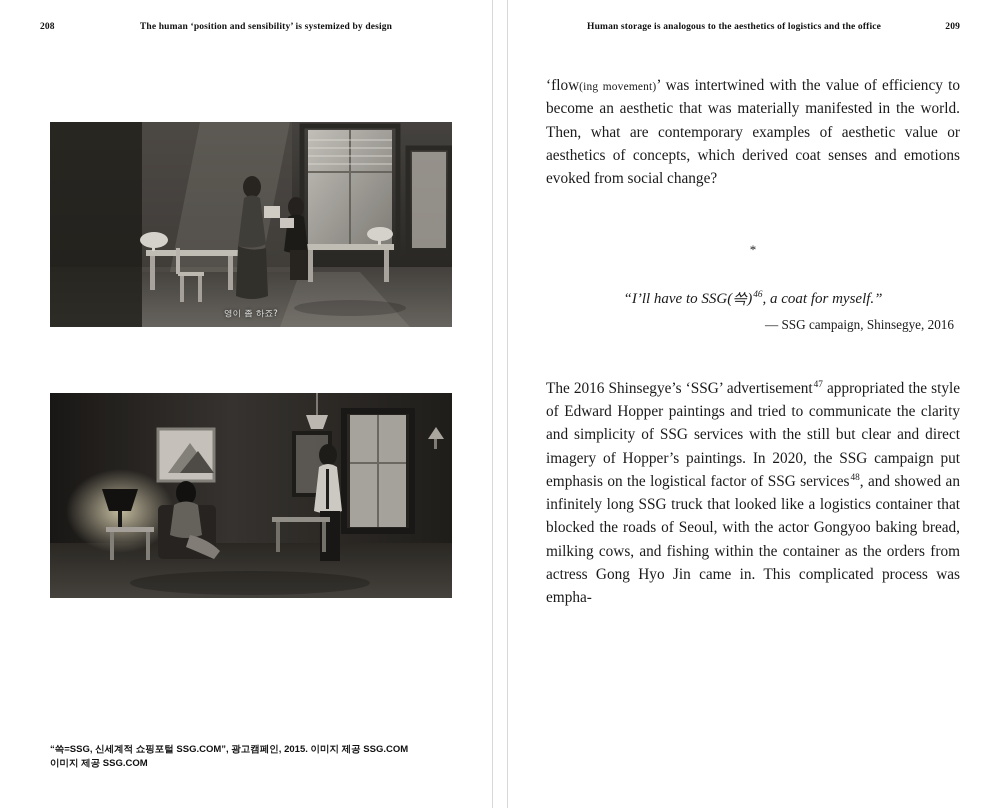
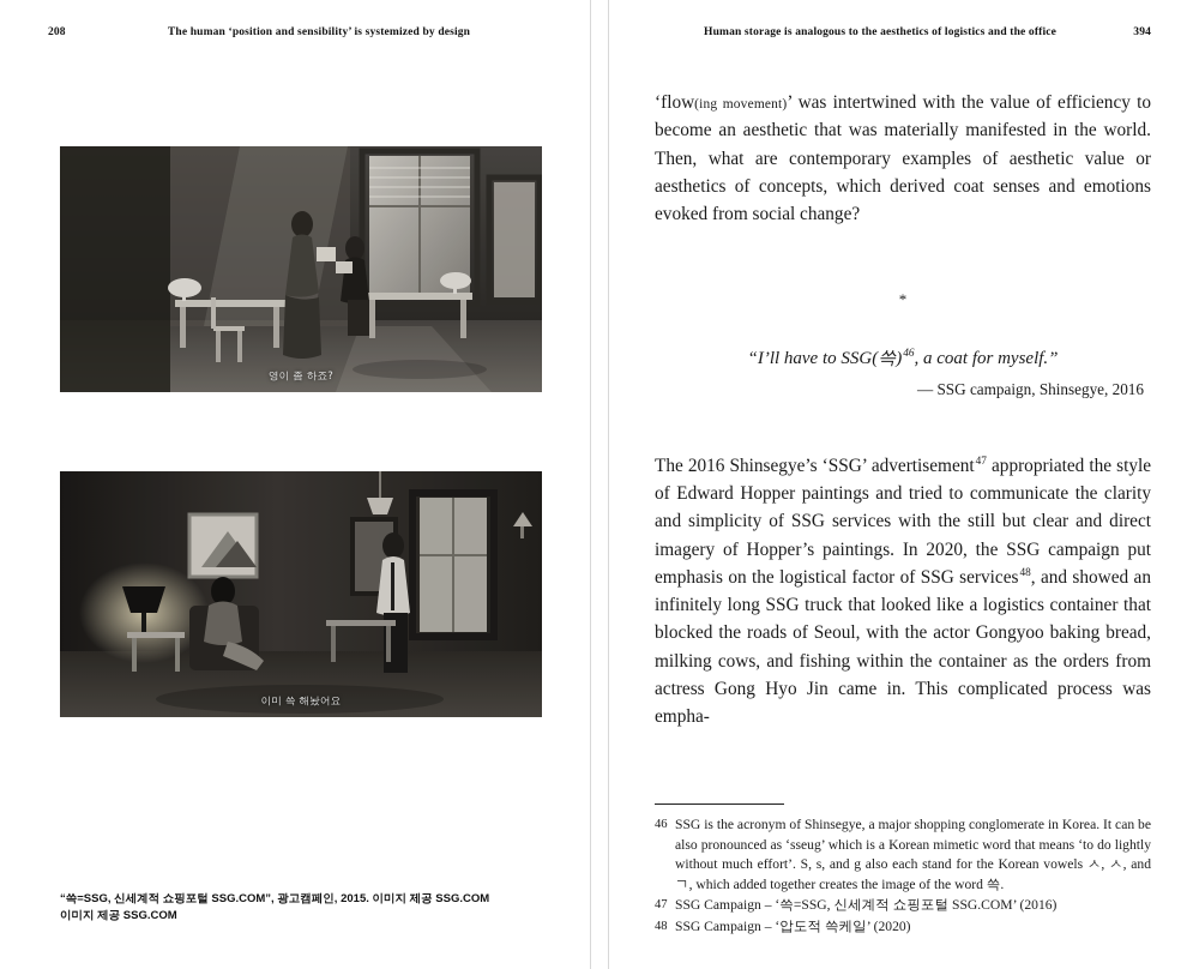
  208
  The human ‘position and sensibility’ is systemized by design
  영이 좀 하죠?
+ 이미 쓱 해놨어요
  “쓱=SSG, 신세계적 쇼핑포털 SSG.COM”, 광고캠페인, 2015. 이미지 제공 SSG.COM
  이미지 제공 SSG.COM
  Human storage is analogous to the aesthetics of logistics and the office
- 209
+ 394
  ‘flow(ing movement)’ was intertwined with the value of efficiency to become an aesthetic that was materially manifested in the world. Then, what are contemporary examples of aesthetic value or aesthetics of concepts, which derived coat senses and emotions evoked from social change?
  *
  “I’ll have to SSG(쓱)46, a coat for myself.”
  — SSG campaign, Shinsegye, 2016
  The 2016 Shinsegye’s ‘SSG’ advertisement47 appropriated the style of Edward Hopper paintings and tried to communicate the clarity and simplicity of SSG services with the still but clear and direct imagery of Hopper’s paintings. In 2020, the SSG campaign put emphasis on the logistical factor of SSG services48, and showed an infinitely long SSG truck that looked like a logistics container that blocked the roads of Seoul, with the actor Gongyoo baking bread, milking cows, and fishing within the container as the orders from actress Gong Hyo Jin came in. This complicated process was empha-
+ 46
+ SSG is the acronym of Shinsegye, a major shopping conglomerate in Korea. It can be also pronounced as ‘sseug’ which is a Korean mimetic word that means ‘to do lightly without much effort’. S, s, and g also each stand for the Korean vowels ㅅ, ㅅ, and ㄱ, which added together creates the image of the word 쓱.
+ 47
+ SSG Campaign – ‘쓱=SSG, 신세계적 쇼핑포털 SSG.COM’ (2016)
+ 48
+ SSG Campaign – ‘압도적 쓱케일’ (2020)
